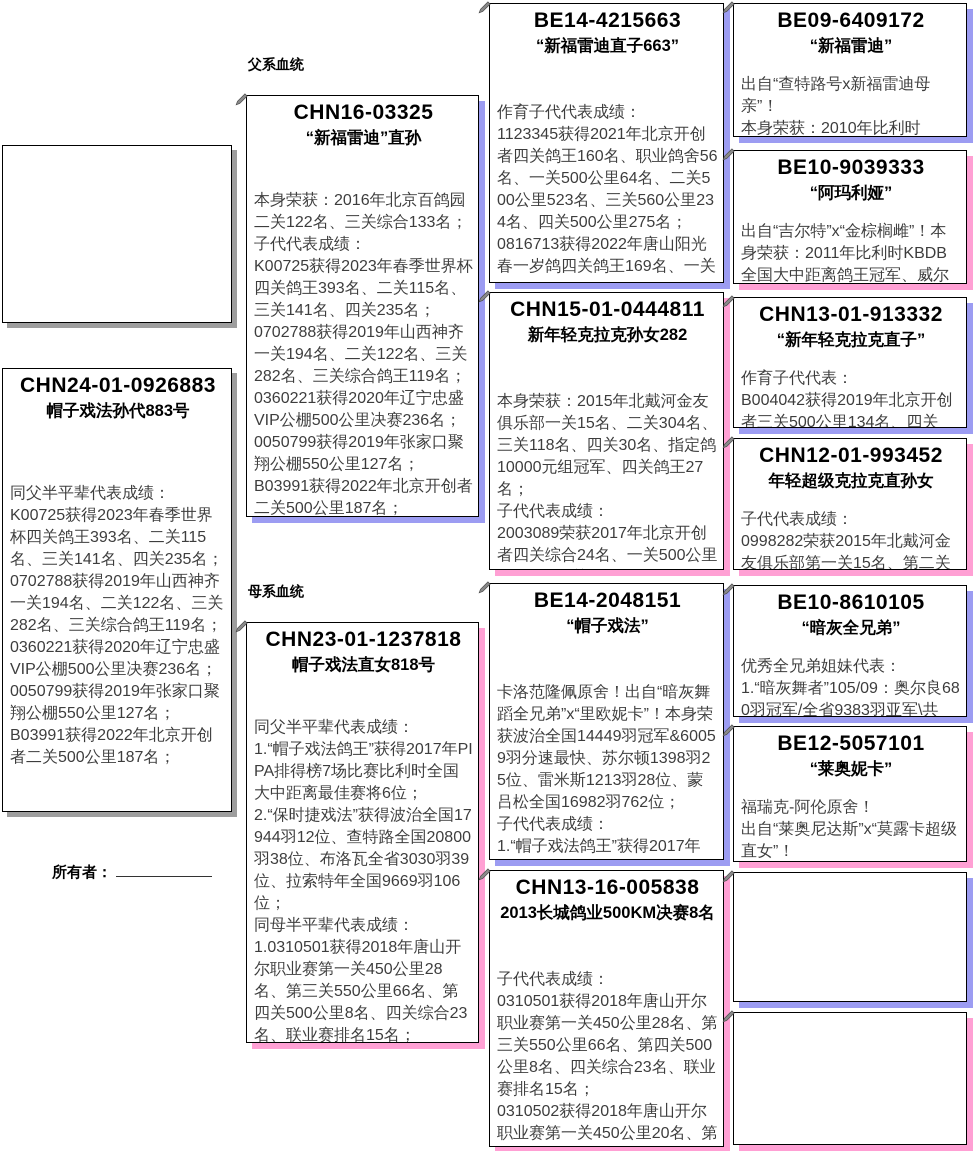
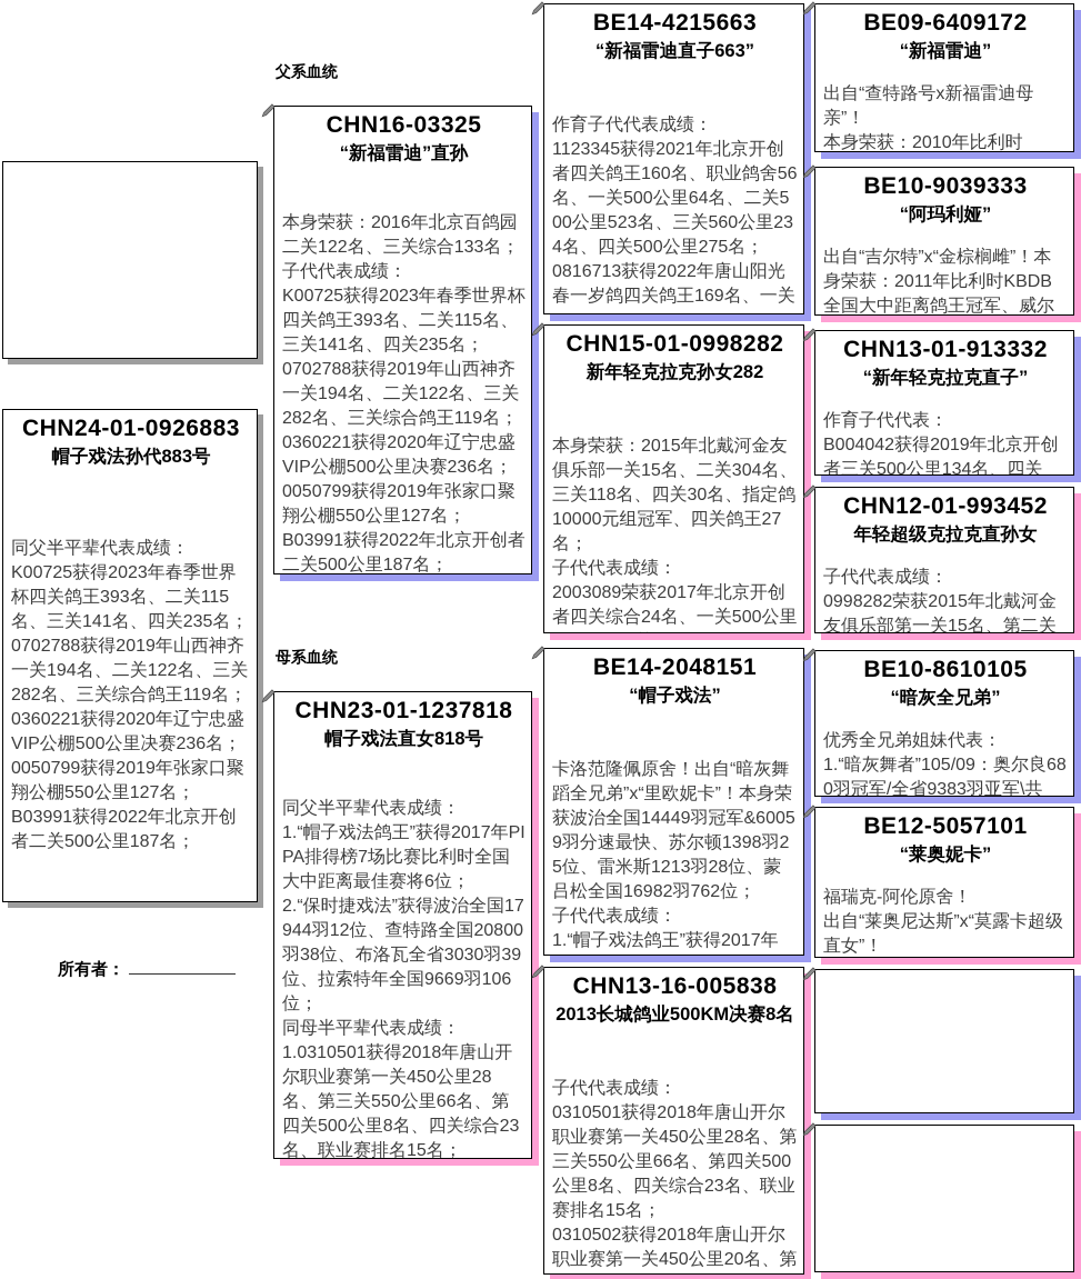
  父系血统
  母系血统
  所有者：
  CHN24-01-0926883
  帽子戏法孙代883号
  同父半平辈代表成绩：
  K00725获得2023年春季世界杯四关鸽王393名、二关115名、三关141名、四关235名；
  0702788获得2019年山西神齐一关194名、二关122名、三关282名、三关综合鸽王119名；
  0360221获得2020年辽宁忠盛VIP公棚500公里决赛236名；
  0050799获得2019年张家口聚翔公棚550公里127名；
  B03991获得2022年北京开创者二关500公里187名；
  CHN16-03325
  “新福雷迪”直孙
  本身荣获：2016年北京百鸽园二关122名、三关综合133名；
  子代代表成绩：
  K00725获得2023年春季世界杯四关鸽王393名、二关115名、三关141名、四关235名；
  0702788获得2019年山西神齐一关194名、二关122名、三关282名、三关综合鸽王119名；
  0360221获得2020年辽宁忠盛VIP公棚500公里决赛236名；
  0050799获得2019年张家口聚翔公棚550公里127名；
  B03991获得2022年北京开创者二关500公里187名；
  CHN23-01-1237818
  帽子戏法直女818号
  同父半平辈代表成绩：
  1.“帽子戏法鸽王”获得2017年PIPA排得榜7场比赛比利时全国大中距离最佳赛将6位；
  2.“保时捷戏法”获得波治全国17944羽12位、查特路全国20800羽38位、布洛瓦全省3030羽39位、拉索特年全国9669羽106位；
  同母半平辈代表成绩：
  1.0310501获得2018年唐山开尔职业赛第一关450公里28名、第三关550公里66名、第四关500公里8名、四关综合23名、联业赛排名15名；
  BE14-4215663
  “新福雷迪直子663”
  作育子代代表成绩：
  1123345获得2021年北京开创者四关鸽王160名、职业鸽舍56名、一关500公里64名、二关500公里523名、三关560公里234名、四关500公里275名；
  0816713获得2022年唐山阳光春一岁鸽四关鸽王169名、一关
- CHN15-01-0444811
+ CHN15-01-0998282
  新年轻克拉克孙女282
  本身荣获：2015年北戴河金友俱乐部一关15名、二关304名、三关118名、四关30名、指定鸽10000元组冠军、四关鸽王27名；
  子代代表成绩：
  BE14-2048151
  “帽子戏法”
  卡洛范隆佩原舍！出自“暗灰舞蹈全兄弟”x“里欧妮卡”！本身荣获波治全国14449羽冠军&60059羽分速最快、苏尔顿1398羽25位、雷米斯1213羽28位、蒙吕松全国16982羽762位；
  子代代表成绩：
  1.“帽子戏法鸽王”获得2017年
  CHN13-16-005838
  2013长城鸽业500KM决赛8名
  子代代表成绩：
  0310501获得2018年唐山开尔职业赛第一关450公里28名、第三关550公里66名、第四关500公里8名、四关综合23名、联业赛排名15名；
  0310502获得2018年唐山开尔职业赛第一关450公里20名、第
  BE09-6409172
  “新福雷迪”
  出自“查特路号x新福雷迪母亲”！
  本身荣获：2010年比利时
  BE10-9039333
  “阿玛利娅”
  出自“吉尔特”x“金棕榈雌”！本身荣获：2011年比利时KBDB全国大中距离鸽王冠军、威尔
  CHN13-01-913332
  “新年轻克拉克直子”
  作育子代代表：
  B004042获得2019年北京开创者三关500公里134名、四关
  CHN12-01-993452
  年轻超级克拉克直孙女
  子代代表成绩：
  0998282荣获2015年北戴河金友俱乐部第一关15名、第二关
  BE10-8610105
  “暗灰全兄弟”
  优秀全兄弟姐妹代表：
  1.“暗灰舞者”105/09：奥尔良680羽冠军/全省9383羽亚军\共
  BE12-5057101
  “莱奥妮卡”
  福瑞克-阿伦原舍！
  出自“莱奥尼达斯”x“莫露卡超级直女”！
